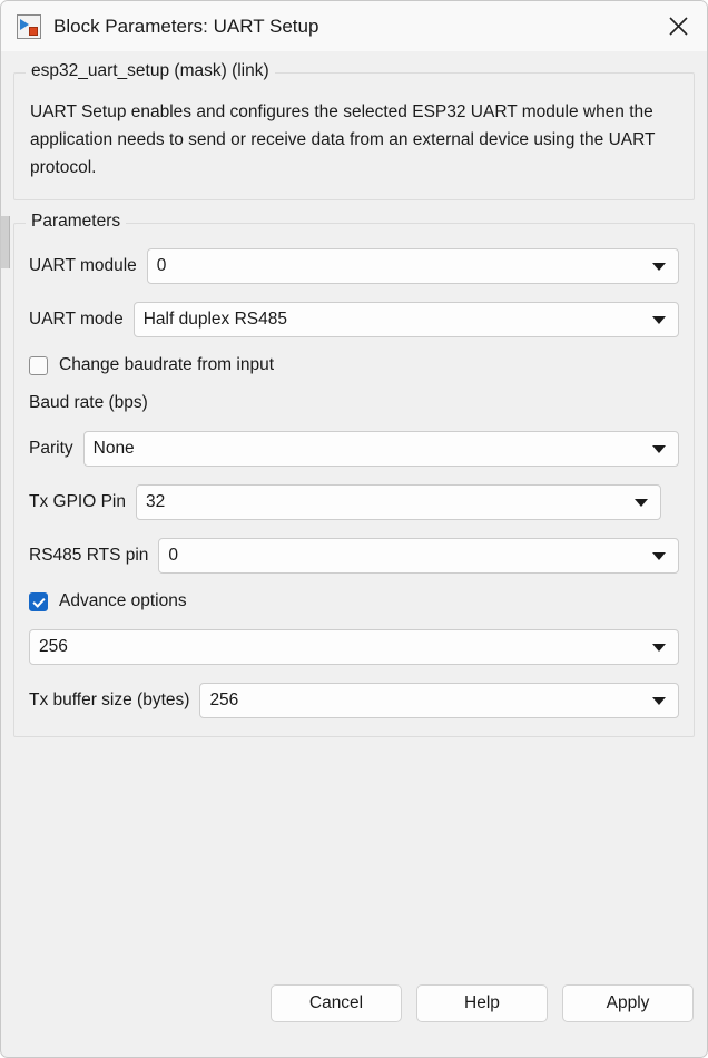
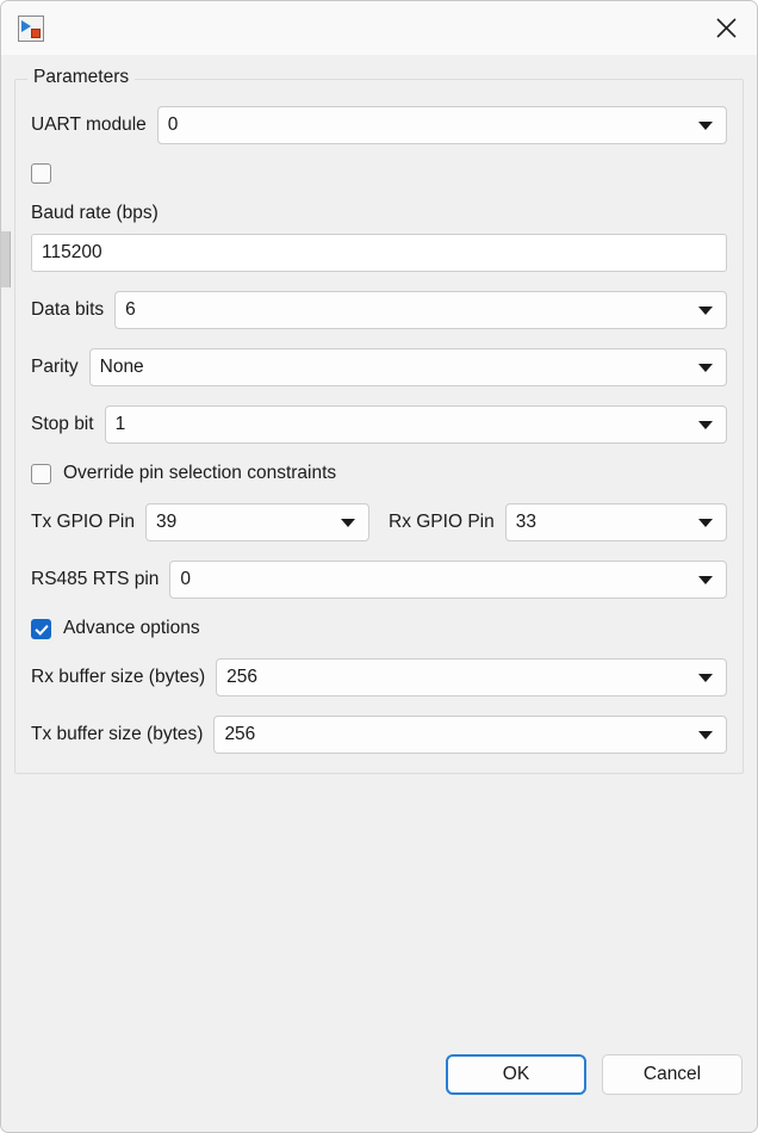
- Block Parameters: UART Setup
- esp32_uart_setup (mask) (link)
- UART Setup enables and configures the selected ESP32 UART module when the application needs to send or receive data from an external device using the UART protocol.
  Parameters
  UART module
  0
- UART mode
- Half duplex RS485
- Change baudrate from input
  Baud rate (bps)
+ 115200
+ Data bits
+ 6
  Parity
  None
+ Stop bit
+ 1
+ Override pin selection constraints
  Tx GPIO Pin
- 32
+ 39
+ Rx GPIO Pin
+ 33
  RS485 RTS pin
  0
  Advance options
+ Rx buffer size (bytes)
  256
  Tx buffer size (bytes)
  256
+ OK
  Cancel
- Help
- Apply
